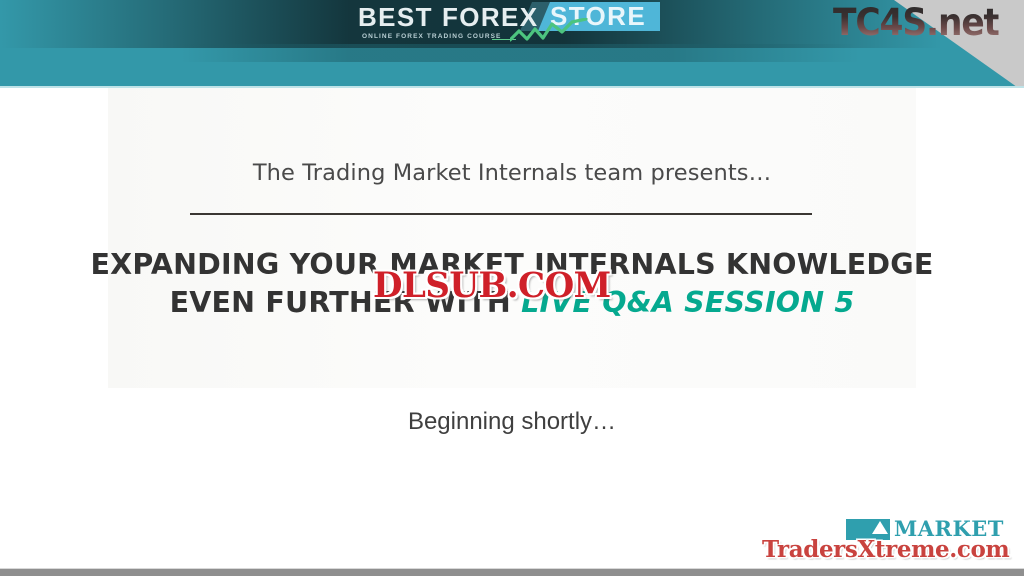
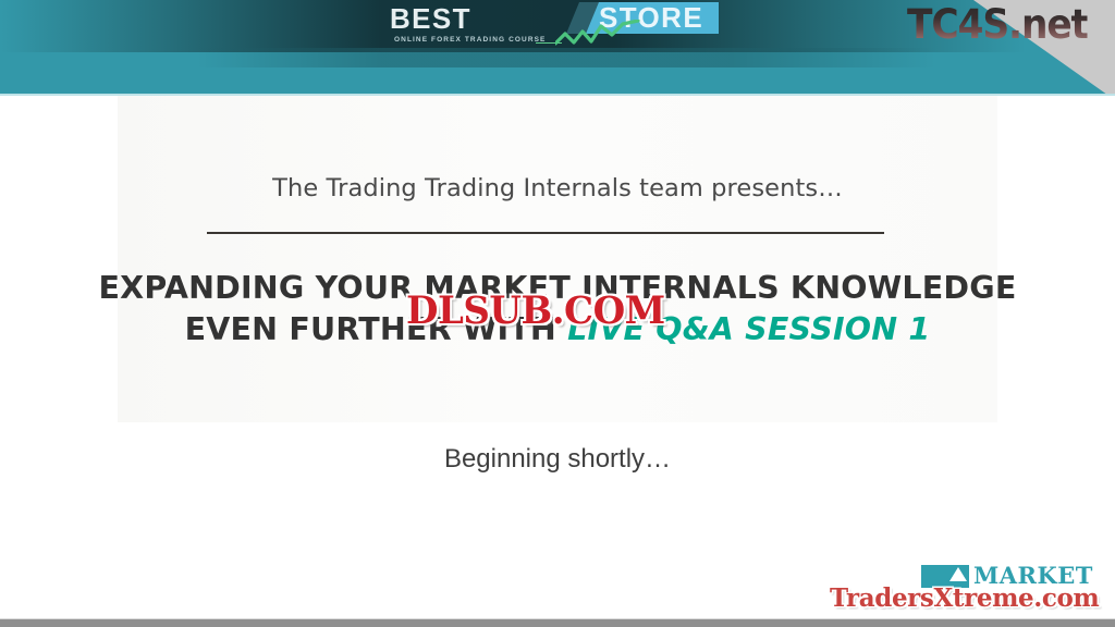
  BEST
- FOREX
  STORE
  TC4S.net
- The Trading Market Internals team presents…
+ The Trading Trading Internals team presents…
  EXPANDING YOUR MARKET INTERNALS KNOWLEDGE
- EVEN FURTHER WITH LIVE Q&A SESSION 5
+ EVEN FURTHER WITH LIVE Q&A SESSION 1
  Beginning shortly…
  DLSUB.COM
  MARKET
  TradersXtreme.com
